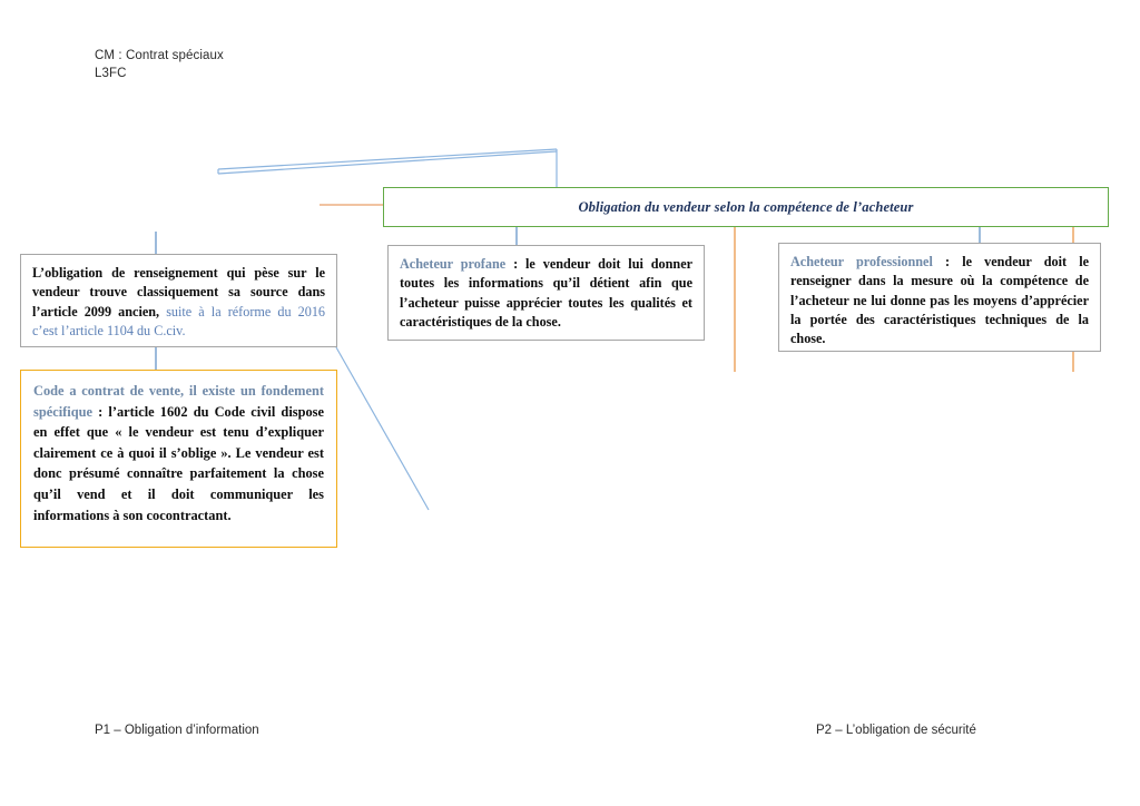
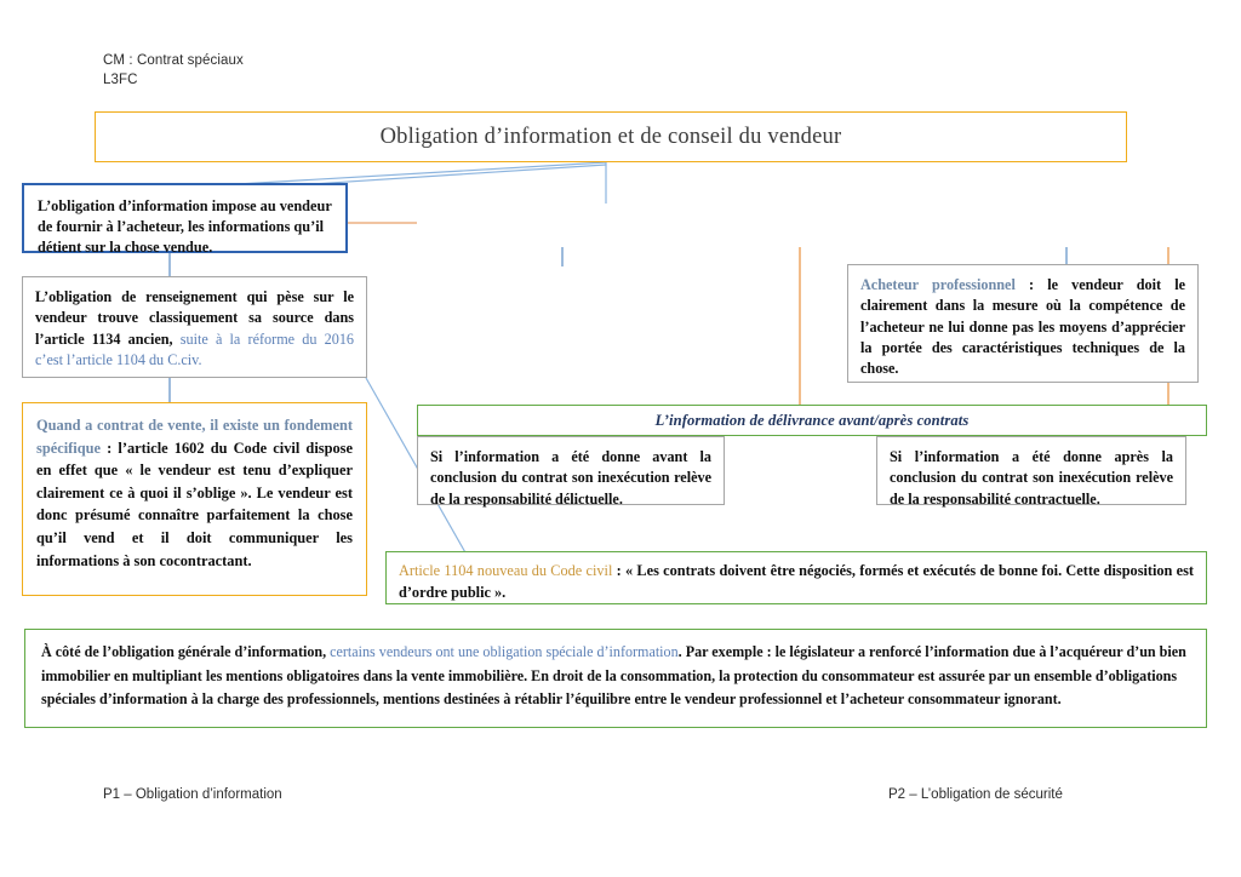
  CM : Contrat spéciaux
  L3FC
+ Obligation d’information et de conseil du vendeur
+ L’obligation d’information impose au vendeur de fournir à l’acheteur, les informations qu’il détient sur la chose vendue.
- L’obligation de renseignement qui pèse sur le vendeur trouve classiquement sa source dans l’article 2099 ancien, suite à la réforme du 2016 c’est l’article 1104 du C.civ.
+ L’obligation de renseignement qui pèse sur le vendeur trouve classiquement sa source dans l’article 1134 ancien, suite à la réforme du 2016 c’est l’article 1104 du C.civ.
- Code a contrat de vente, il existe un fondement spécifique : l’article 1602 du Code civil dispose en effet que « le vendeur est tenu d’expliquer clairement ce à quoi il s’oblige ». Le vendeur est donc présumé connaître parfaitement la chose qu’il vend et il doit communiquer les informations à son cocontractant.
+ Quand a contrat de vente, il existe un fondement spécifique : l’article 1602 du Code civil dispose en effet que « le vendeur est tenu d’expliquer clairement ce à quoi il s’oblige ». Le vendeur est donc présumé connaître parfaitement la chose qu’il vend et il doit communiquer les informations à son cocontractant.
- Obligation du vendeur selon la compétence de l’acheteur
- Acheteur profane : le vendeur doit lui donner toutes les informations qu’il détient afin que l’acheteur puisse apprécier toutes les qualités et caractéristiques de la chose.
- Acheteur professionnel : le vendeur doit le renseigner dans la mesure où la compétence de l’acheteur ne lui donne pas les moyens d’apprécier la portée des caractéristiques techniques de la chose.
+ Acheteur professionnel : le vendeur doit le clairement dans la mesure où la compétence de l’acheteur ne lui donne pas les moyens d’apprécier la portée des caractéristiques techniques de la chose.
+ L’information de délivrance avant/après contrats
+ Si l’information a été donne avant la conclusion du contrat son inexécution relève de la responsabilité délictuelle.
+ Si l’information a été donne après la conclusion du contrat son inexécution relève de la responsabilité contractuelle.
+ Article 1104 nouveau du Code civil : « Les contrats doivent être négociés, formés et exécutés de bonne foi. Cette disposition est d’ordre public ».
+ À côté de l’obligation générale d’information, certains vendeurs ont une obligation spéciale d’information. Par exemple : le législateur a renforcé l’information due à l’acquéreur d’un bien immobilier en multipliant les mentions obligatoires dans la vente immobilière. En droit de la consommation, la protection du consommateur est assurée par un ensemble d’obligations spéciales d’information à la charge des professionnels, mentions destinées à rétablir l’équilibre entre le vendeur professionnel et l’acheteur consommateur ignorant.
  P1 – Obligation d’information
  P2 – L’obligation de sécurité
